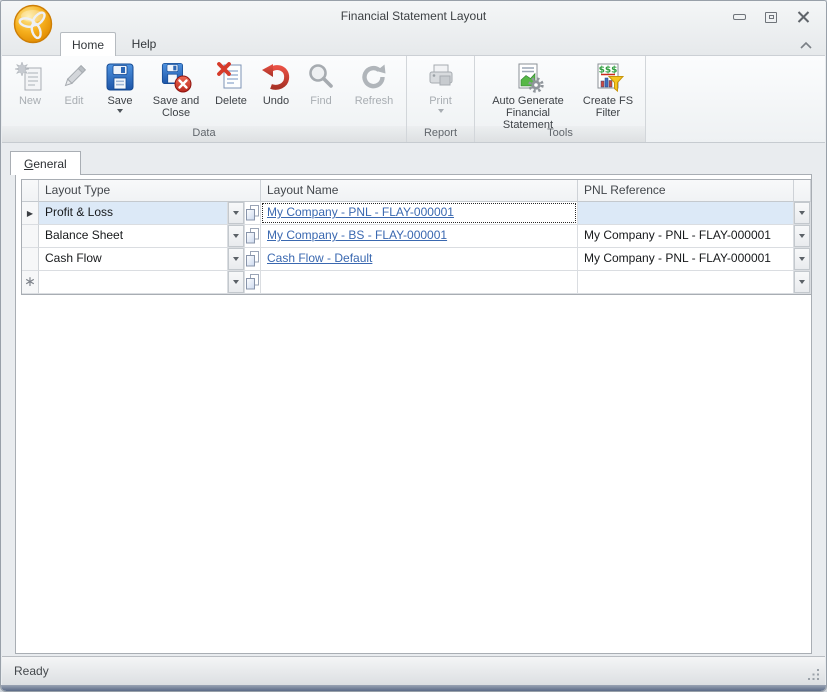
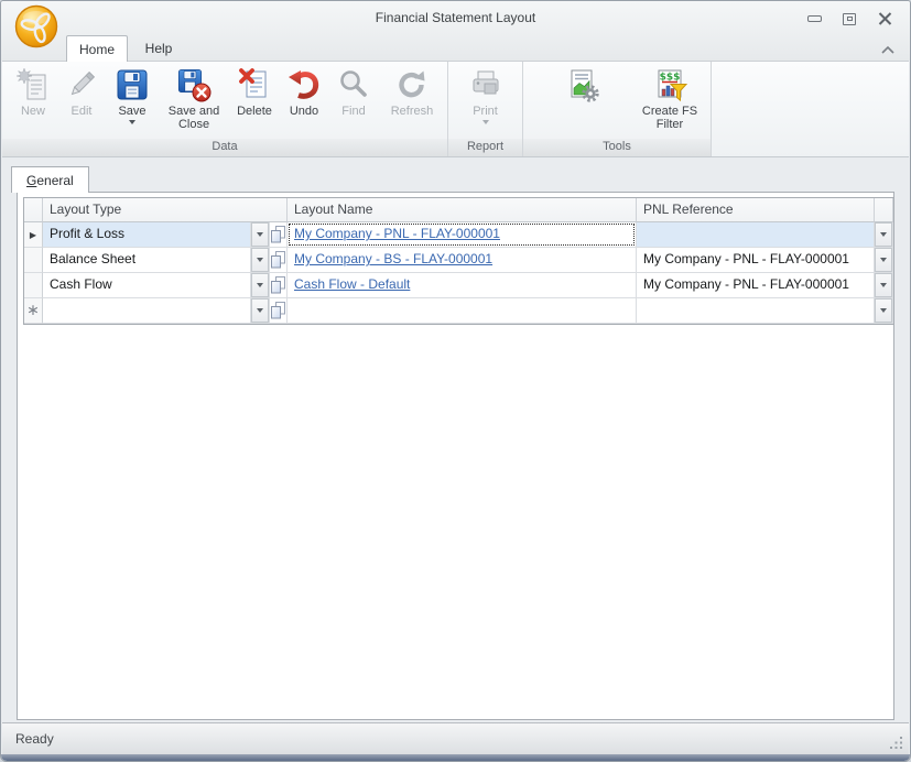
  Financial Statement Layout
  Home
  Help
  New
  Edit
  Save
  Save and Close
  Delete
  Undo
  Find
  Refresh
  Data
  Print
  Report
- Auto Generate Financial Statement
  $$$
  Create FS Filter
  Tools
  G
  eneral
  Layout Type
  Layout Name
  PNL Reference
  ▶
  Profit & Loss
  My Company - PNL - FLAY-000001
  Balance Sheet
  My Company - BS - FLAY-000001
  My Company - PNL - FLAY-000001
  Cash Flow
  Cash Flow - Default
  My Company - PNL - FLAY-000001
  ∗
  Ready
